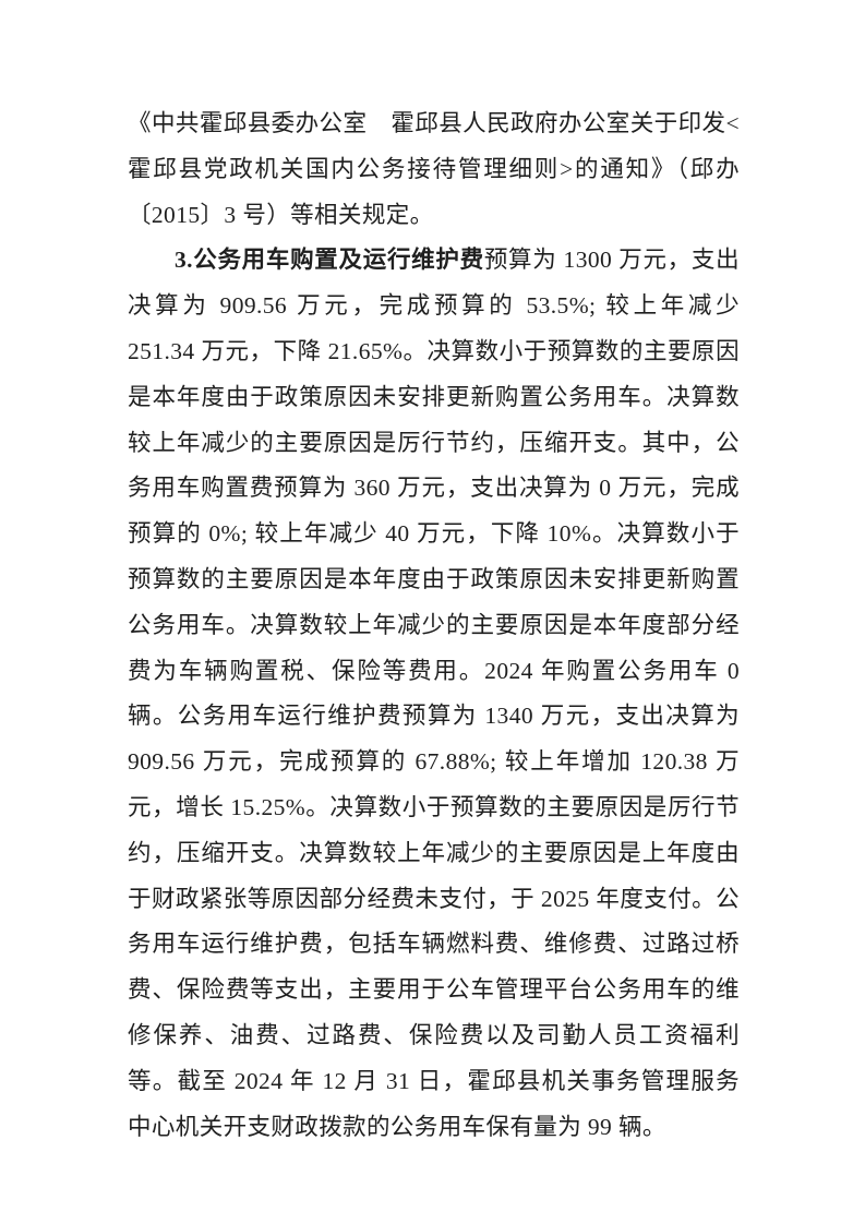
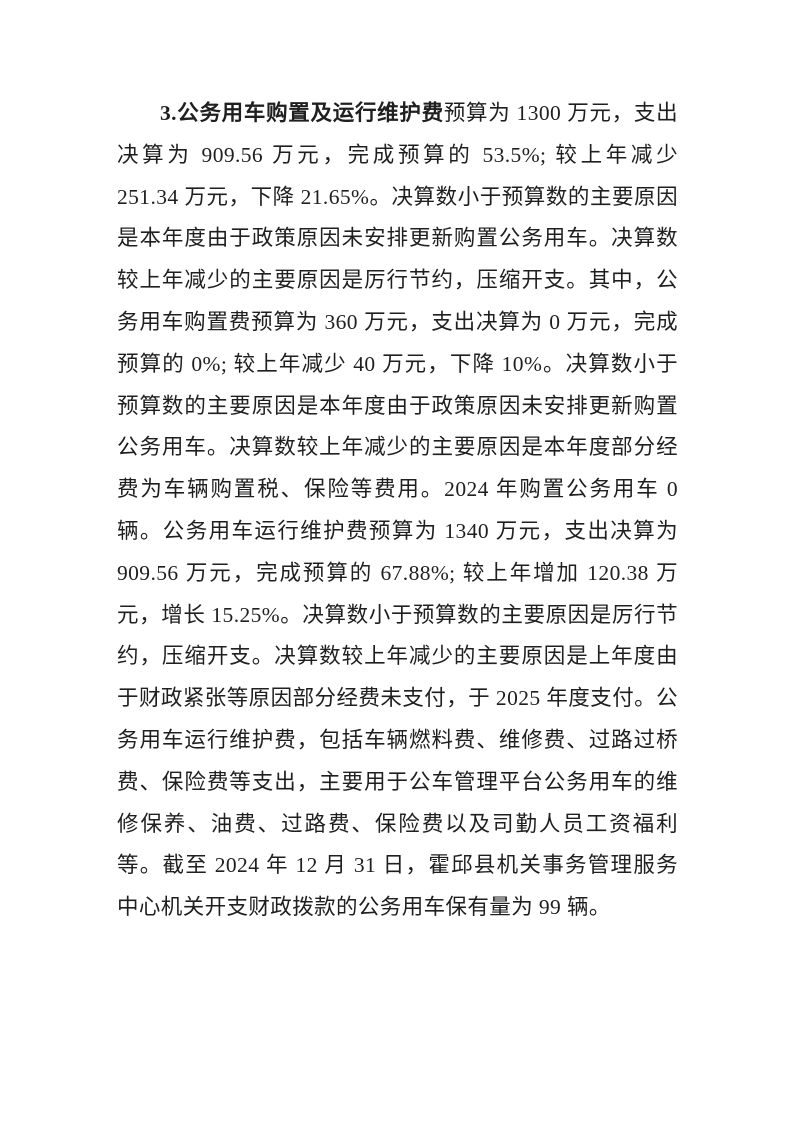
- 《中共霍邱县委办公室 霍邱县人民政府办公室关于印发<霍邱县党政机关国内公务接待管理细则>的通知》（邱办〔2015〕3 号）等相关规定。
  3.公务用车购置及运行维护费预算为 1300 万元，支出决算为 909.56 万元，完成预算的 53.5%; 较上年减少 251.34 万元，下降 21.65%。决算数小于预算数的主要原因是本年度由于政策原因未安排更新购置公务用车。决算数较上年减少的主要原因是厉行节约，压缩开支。其中，公务用车购置费预算为 360 万元，支出决算为 0 万元，完成预算的 0%; 较上年减少 40 万元，下降 10%。决算数小于预算数的主要原因是本年度由于政策原因未安排更新购置公务用车。决算数较上年减少的主要原因是本年度部分经费为车辆购置税、保险等费用。2024 年购置公务用车 0 辆。公务用车运行维护费预算为 1340 万元，支出决算为 909.56 万元，完成预算的 67.88%; 较上年增加 120.38 万元，增长 15.25%。决算数小于预算数的主要原因是厉行节约，压缩开支。决算数较上年减少的主要原因是上年度由于财政紧张等原因部分经费未支付，于 2025 年度支付。公务用车运行维护费，包括车辆燃料费、维修费、过路过桥费、保险费等支出，主要用于公车管理平台公务用车的维修保养、油费、过路费、保险费以及司勤人员工资福利等。截至 2024 年 12 月 31 日，霍邱县机关事务管理服务中心机关开支财政拨款的公务用车保有量为 99 辆。
